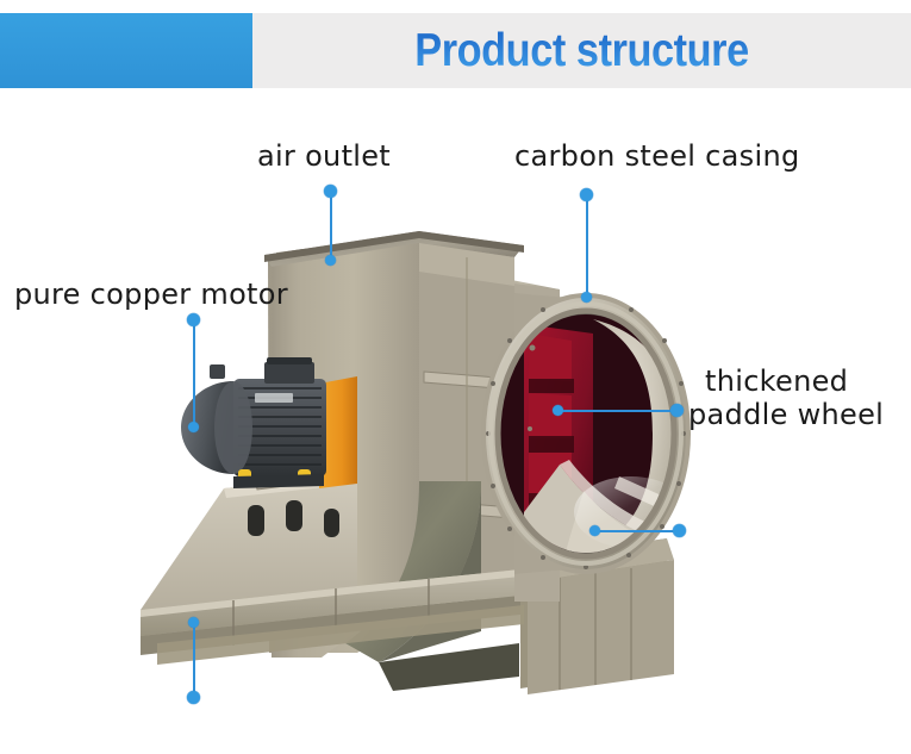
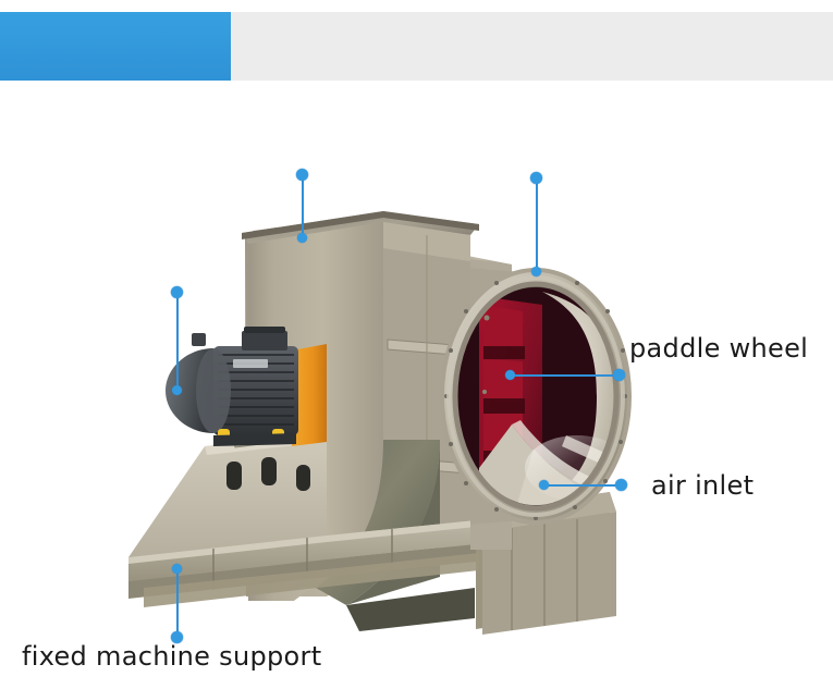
- Product structure
- air outlet
- carbon steel casing
- pure copper motor
- thickened
  paddle wheel
+ air inlet
+ fixed machine support
